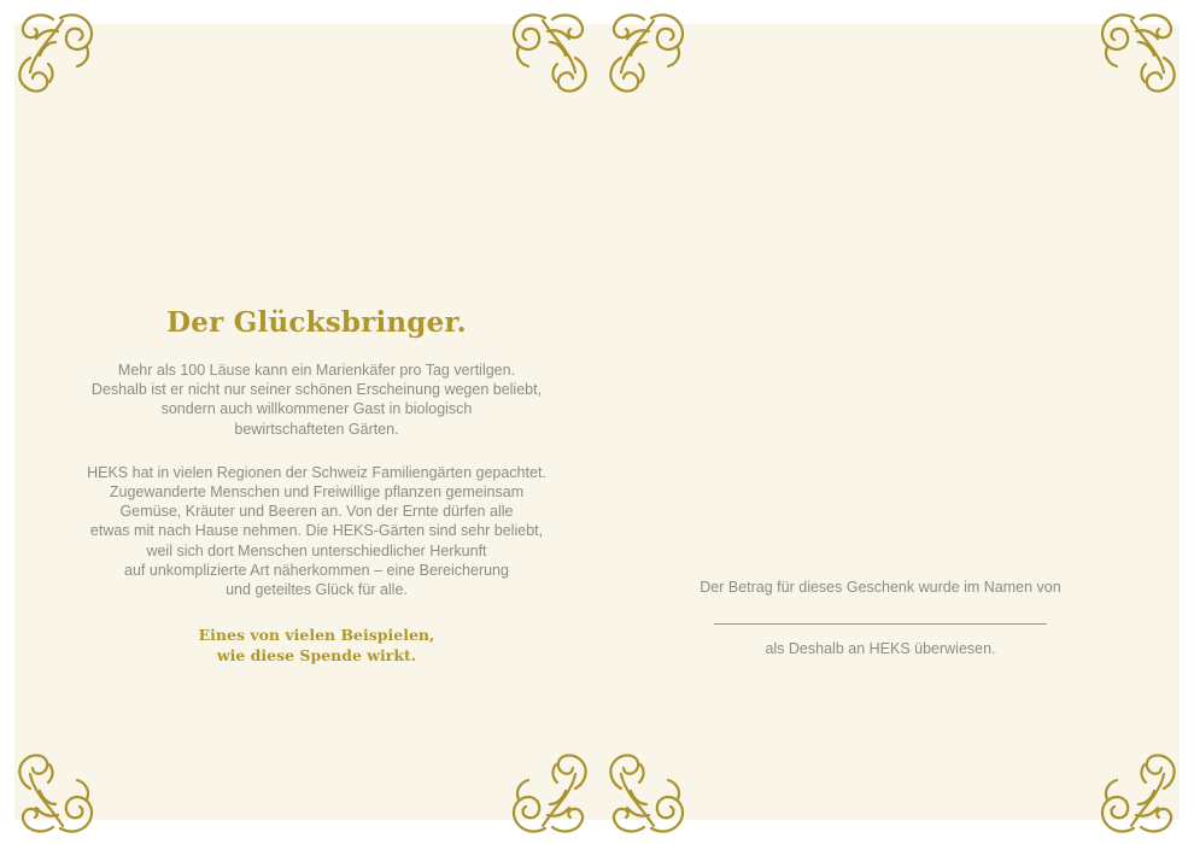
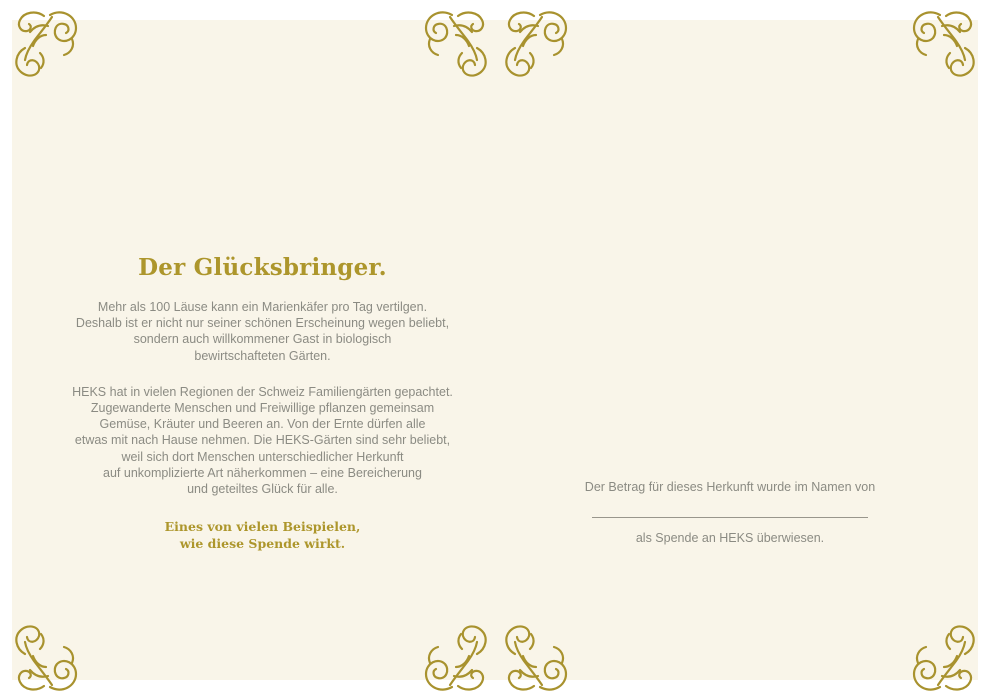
  Der Glücksbringer.
  Mehr als 100 Läuse kann ein Marienkäfer pro Tag vertilgen.
  Deshalb ist er nicht nur seiner schönen Erscheinung wegen beliebt,
  sondern auch willkommener Gast in biologisch
  bewirtschafteten Gärten.
  HEKS hat in vielen Regionen der Schweiz Familiengärten gepachtet.
  Zugewanderte Menschen und Freiwillige pflanzen gemeinsam
  Gemüse, Kräuter und Beeren an. Von der Ernte dürfen alle
  etwas mit nach Hause nehmen. Die HEKS-Gärten sind sehr beliebt,
  weil sich dort Menschen unterschiedlicher Herkunft
  auf unkomplizierte Art näherkommen – eine Bereicherung
  und geteiltes Glück für alle.
  Eines von vielen Beispielen,
  wie diese Spende wirkt.
- Der Betrag für dieses Geschenk wurde im Namen von
+ Der Betrag für dieses Herkunft wurde im Namen von
- als Deshalb an HEKS überwiesen.
+ als Spende an HEKS überwiesen.
